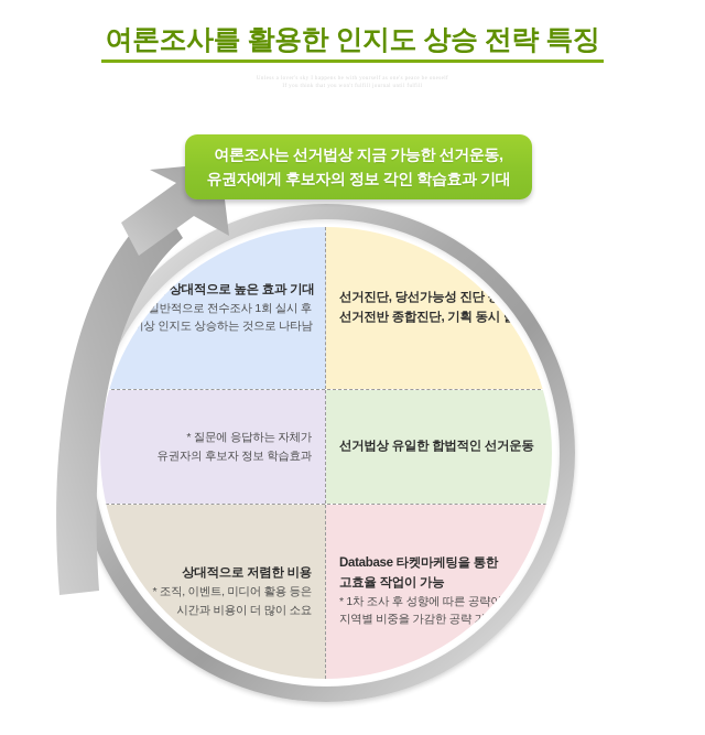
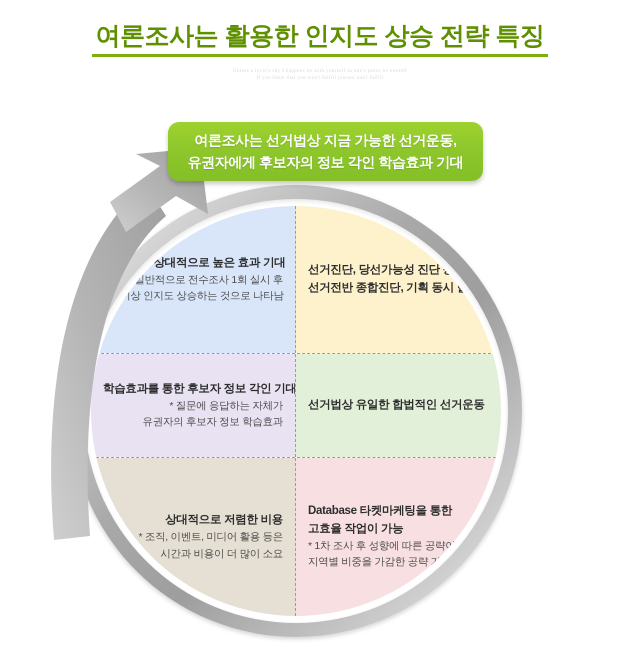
- 여론조사를 활용한 인지도 상승 전략 특징
+ 여론조사는 활용한 인지도 상승 전략 특징
  상대적으로 높은 효과 기대
  일반적으로 전수조사 1회 실시 후
  이상 인지도 상승하는 것으로 나타남
  선거진단, 당선가능성 진단
  선거전반 종합진단, 기획 동시
+ 학습효과를 통한 후보자 정보 각인 기대
  * 질문에 응답하는 자체가
  유권자의 후보자 정보 학습효과
  선거법상 유일한 합법적인 선거운동
  상대적으로 저렴한 비용
  * 조직, 이벤트, 미디어 활용 등은
  시간과 비용이 더 많이 소요
  Database 타켓마케팅을 통한
  고효율 작업이 가능
  * 1차 조사 후 성향에 따른 공략
  지역별 비중을 가감한 공략
  여론조사는 선거법상 지금 가능한 선거운동,
  유권자에게 후보자의 정보 각인 학습효과 기대
